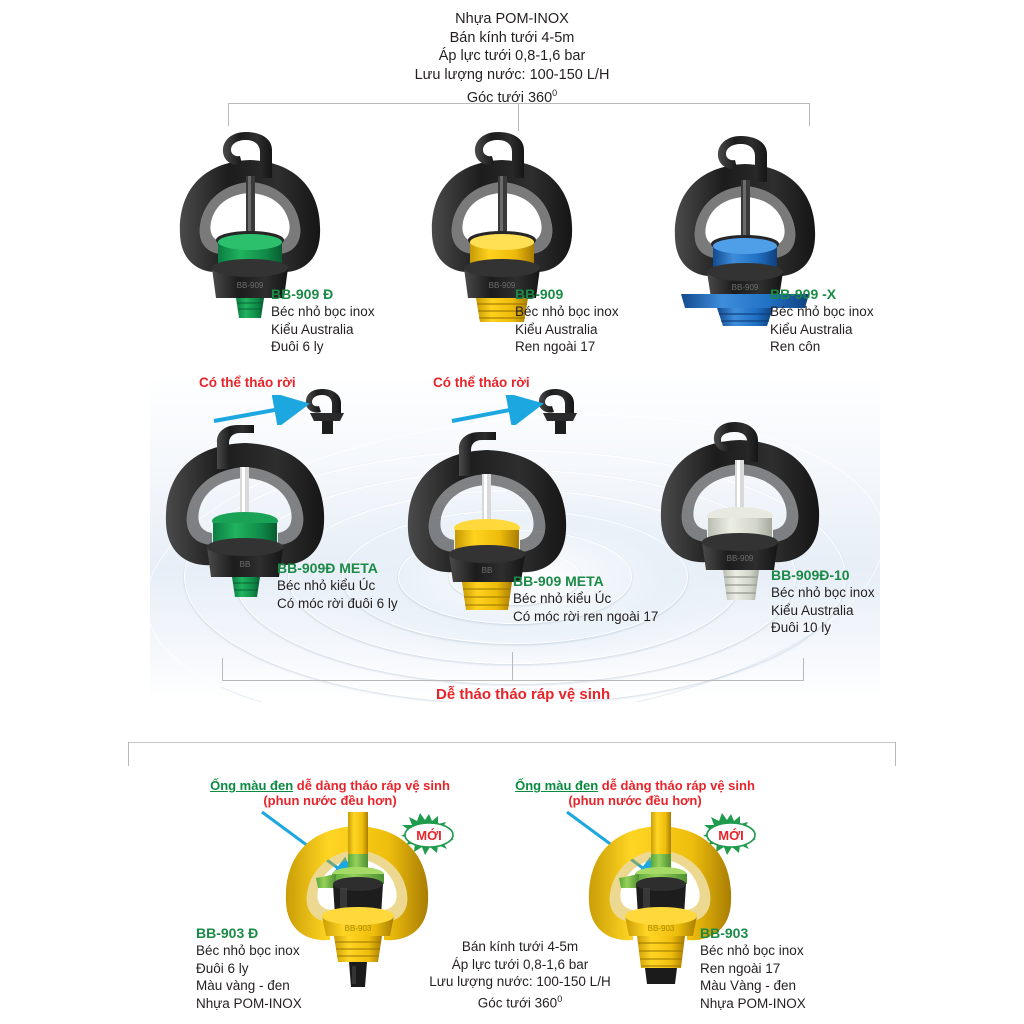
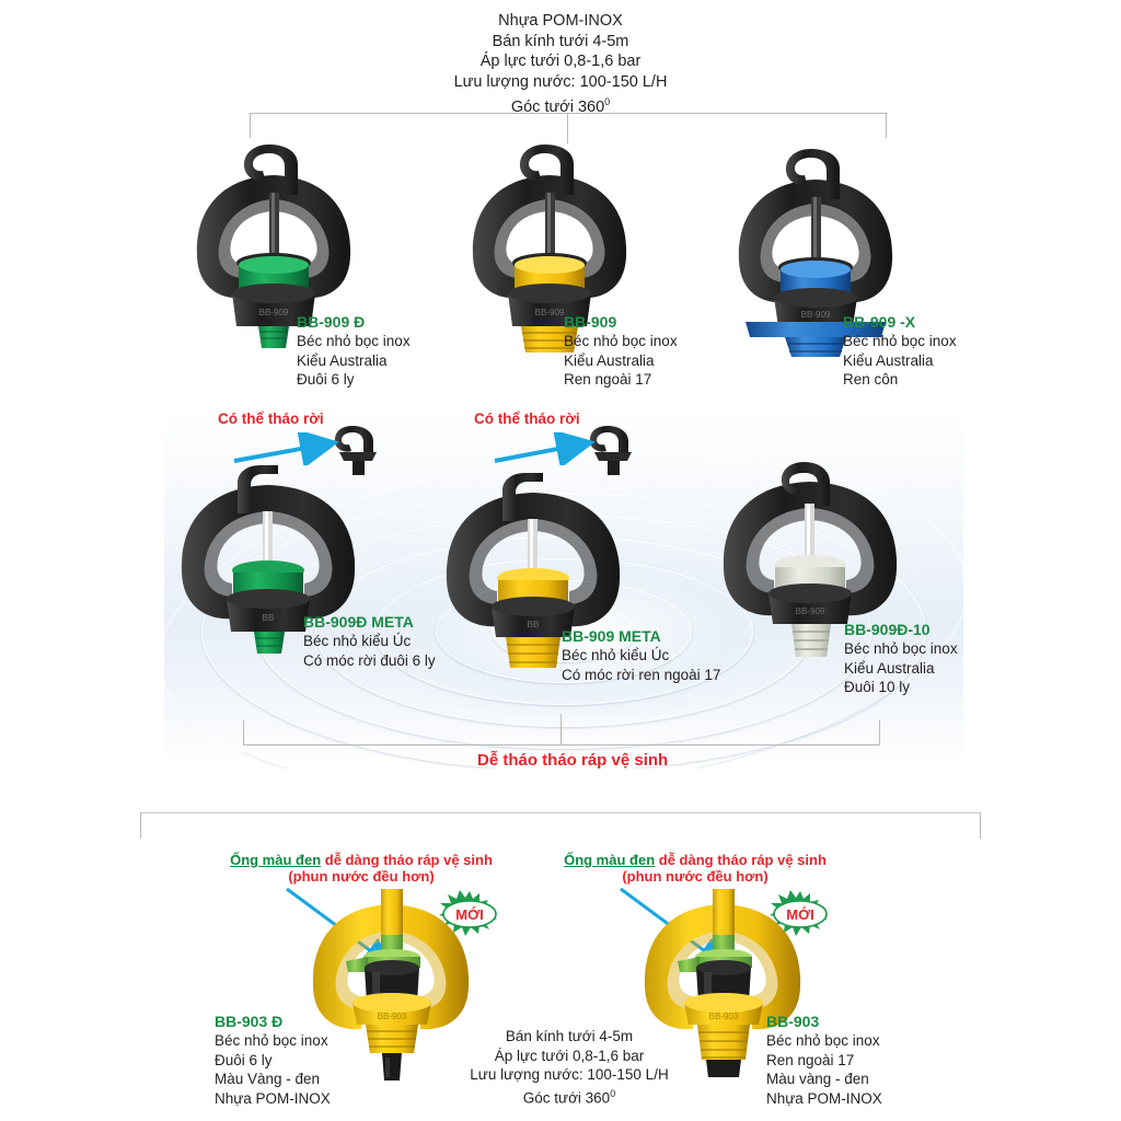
  Nhựa POM-INOX
  Bán kính tưới 4-5m
  Áp lực tưới 0,8-1,6 bar
  Lưu lượng nước: 100-150 L/H
  Góc tưới 3600
  BB-909
  BB-909
  BB-909
  BB-909 Đ
  Béc nhỏ bọc inox
  Kiểu Australia
  Đuôi 6 ly
  BB-909
  Béc nhỏ bọc inox
  Kiểu Australia
  Ren ngoài 17
  BB-909 -X
  Béc nhỏ bọc inox
  Kiểu Australia
  Ren côn
  Có thể tháo rời
  Có thể tháo rời
  BB
  BB
  BB-909
  BB-909Đ META
  Béc nhỏ kiểu Úc
  Có móc rời đuôi 6 ly
  BB-909 META
  Béc nhỏ kiểu Úc
  Có móc rời ren ngoài 17
  BB-909Đ-10
  Béc nhỏ bọc inox
  Kiểu Australia
  Đuôi 10 ly
  Dễ tháo tháo ráp vệ sinh
  Ống màu đen dễ dàng tháo ráp vệ sinh
  (phun nước đều hơn)
  Ống màu đen dễ dàng tháo ráp vệ sinh
  (phun nước đều hơn)
  MỚI
  MỚI
  BB-903
  BB-903
  BB-903 Đ
  Béc nhỏ bọc inox
  Đuôi 6 ly
- Màu vàng - đen
+ Màu Vàng - đen
  Nhựa POM-INOX
  Bán kính tưới 4-5m
  Áp lực tưới 0,8-1,6 bar
  Lưu lượng nước: 100-150 L/H
  Góc tưới 3600
  BB-903
  Béc nhỏ bọc inox
  Ren ngoài 17
- Màu Vàng - đen
+ Màu vàng - đen
  Nhựa POM-INOX
